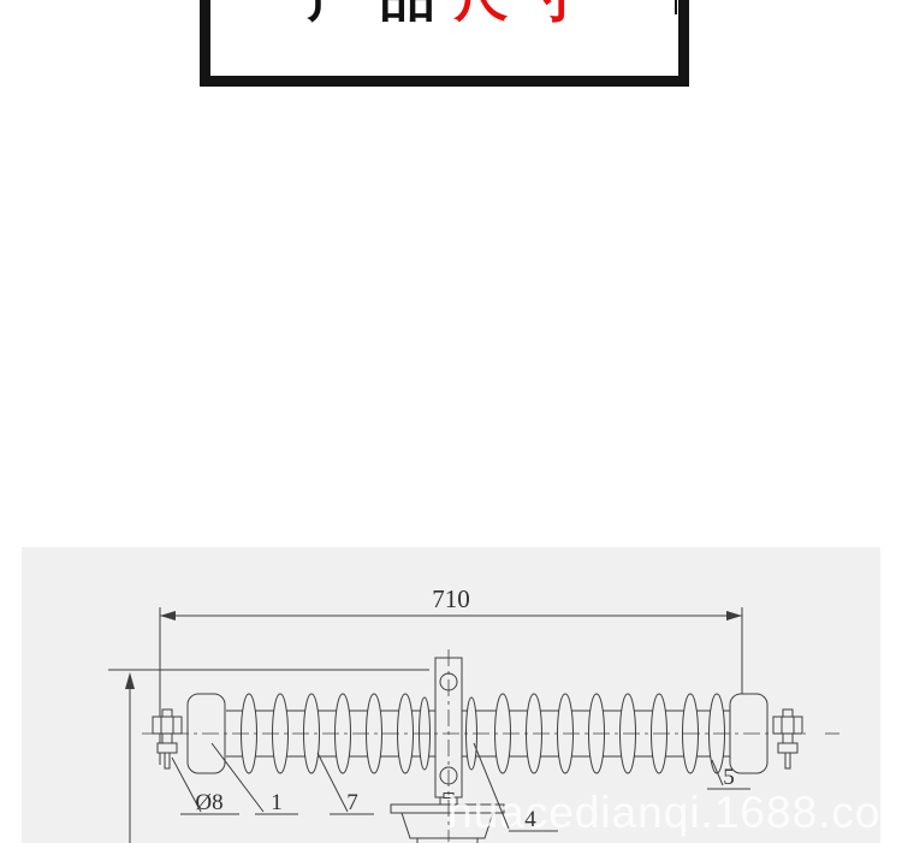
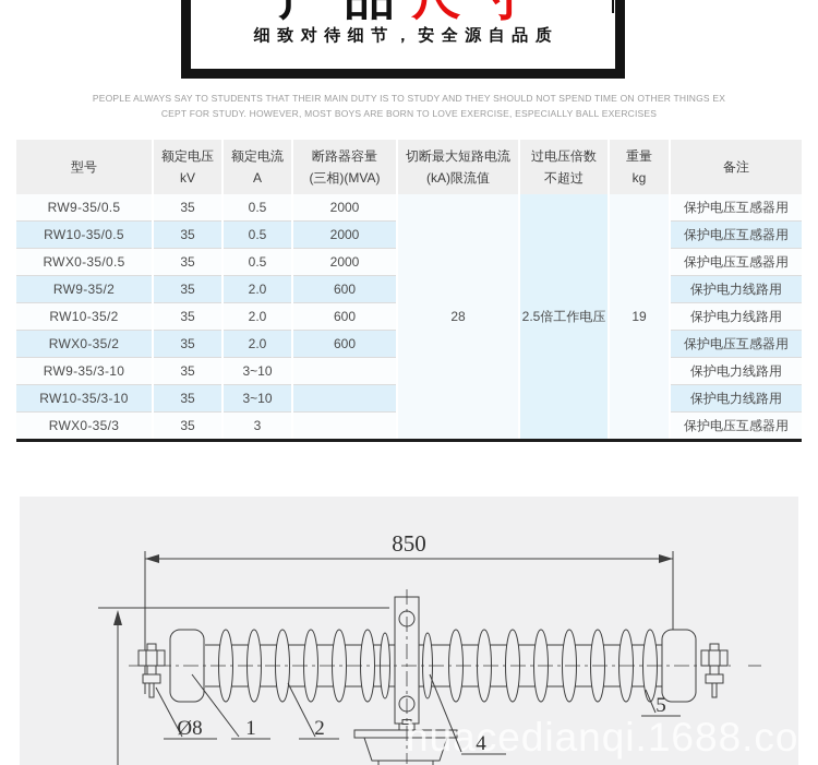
+ 细致对待细节，安全源自品质
+ PEOPLE ALWAYS SAY TO STUDENTS THAT THEIR MAIN DUTY IS TO STUDY AND THEY SHOULD NOT SPEND TIME ON OTHER THINGS EX
+ CEPT FOR STUDY. HOWEVER, MOST BOYS ARE BORN TO LOVE EXERCISE, ESPECIALLY BALL EXERCISES
+ 型号	额定电压kV	额定电流A	断路器容量(三相)(MVA)	切断最大短路电流(kA)限流值	过电压倍数不超过	重量kg	备注
+ RW9-35/0.5	35	0.5	2000	28	2.5倍工作电压	19	保护电压互感器用
+ RW10-35/0.5	35	0.5	2000	保护电压互感器用
+ RWX0-35/0.5	35	0.5	2000	保护电压互感器用
+ RW9-35/2	35	2.0	600	保护电力线路用
+ RW10-35/2	35	2.0	600	保护电力线路用
+ RWX0-35/2	35	2.0	600	保护电压互感器用
+ RW9-35/3-10	35	3~10		保护电力线路用
+ RW10-35/3-10	35	3~10		保护电力线路用
+ RWX0-35/3	35	3		保护电压互感器用
- 710
+ 850
  huacedianqi.1688.co
  Ø8
  1
- 7
+ 2
  4
  5
